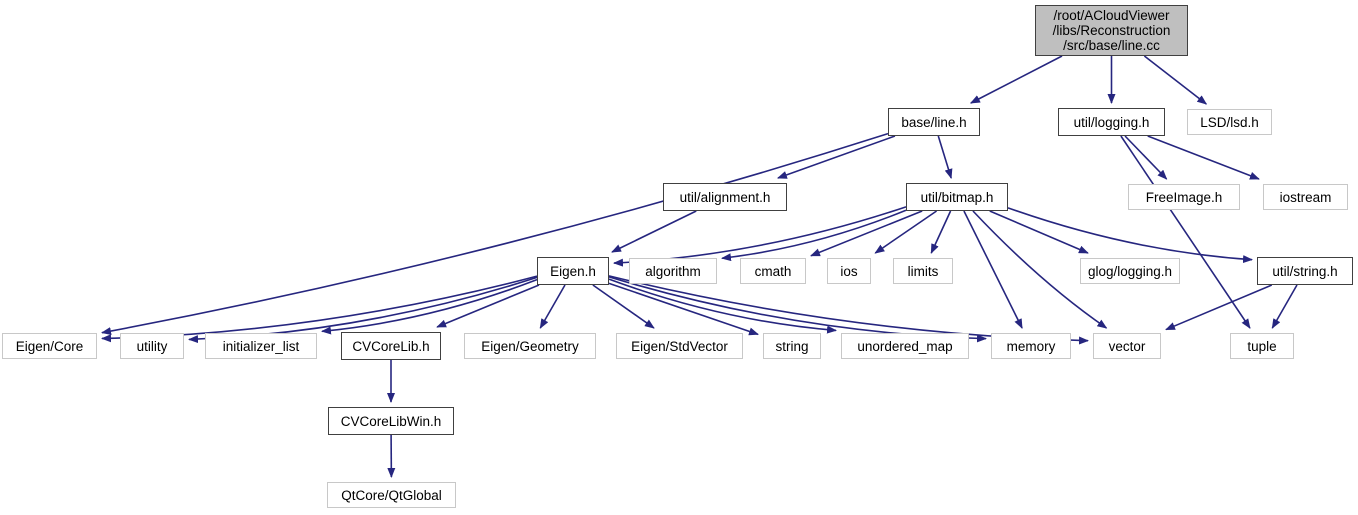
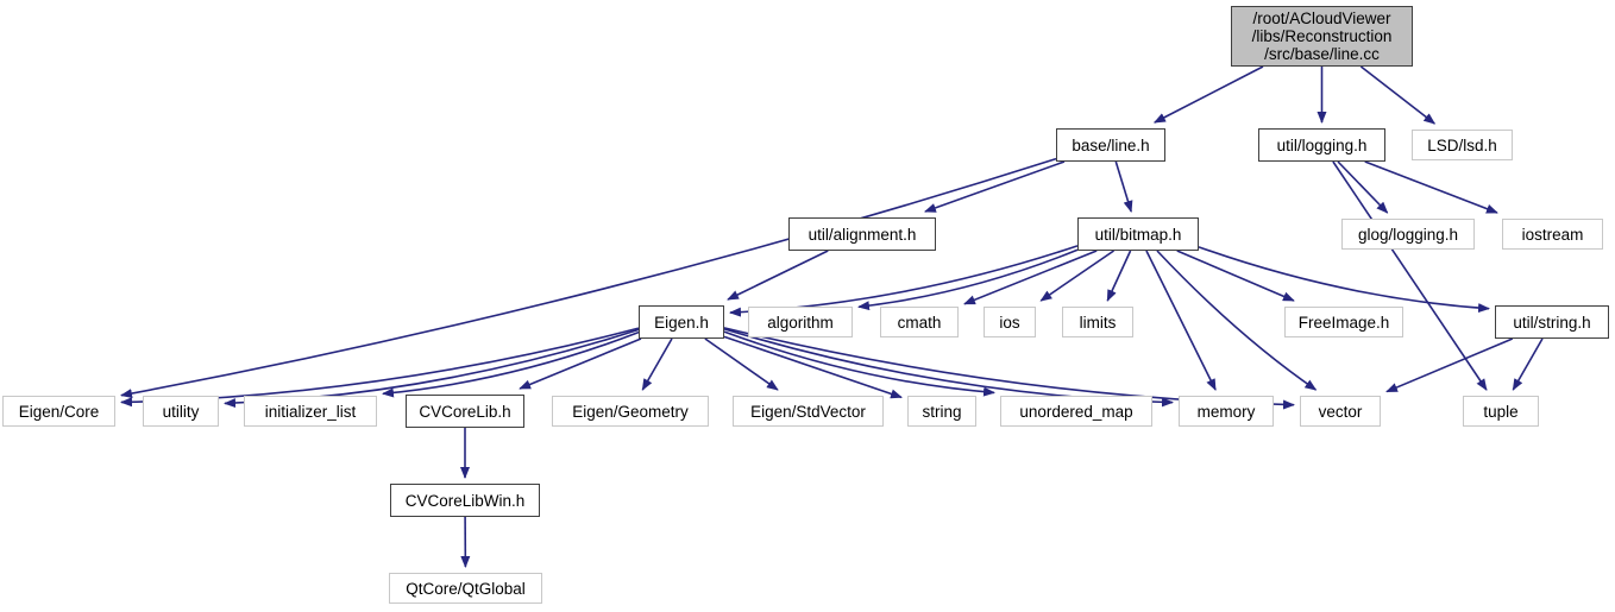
  /root/ACloudViewer
  /libs/Reconstruction
  /src/base/line.cc
  base/line.h
  util/logging.h
  LSD/lsd.h
  util/alignment.h
  util/bitmap.h
- FreeImage.h
+ glog/logging.h
  iostream
  Eigen.h
  algorithm
  cmath
  ios
  limits
- glog/logging.h
+ FreeImage.h
  util/string.h
  Eigen/Core
  utility
  initializer_list
  CVCoreLib.h
  Eigen/Geometry
  Eigen/StdVector
  string
  unordered_map
  memory
  vector
  tuple
  CVCoreLibWin.h
  QtCore/QtGlobal
